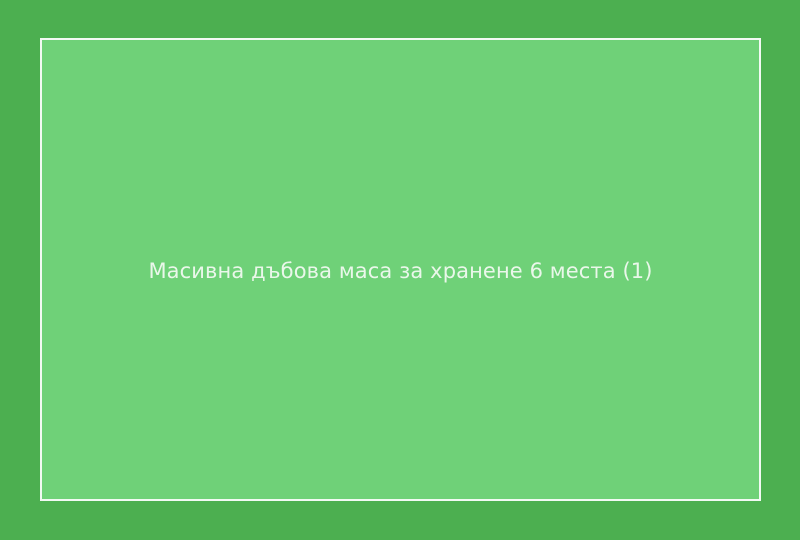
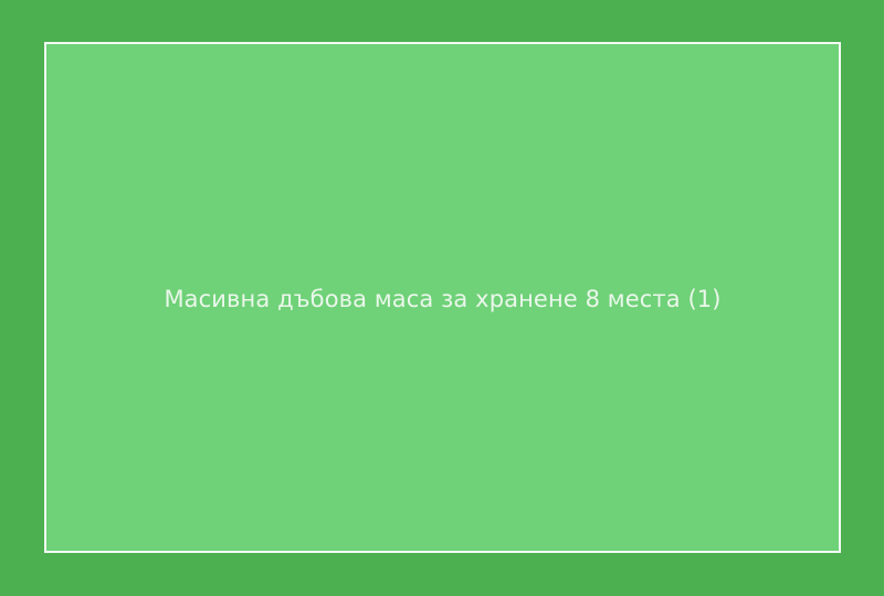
- Масивна дъбова маса за хранене 6 места (1)
+ Масивна дъбова маса за хранене 8 места (1)
